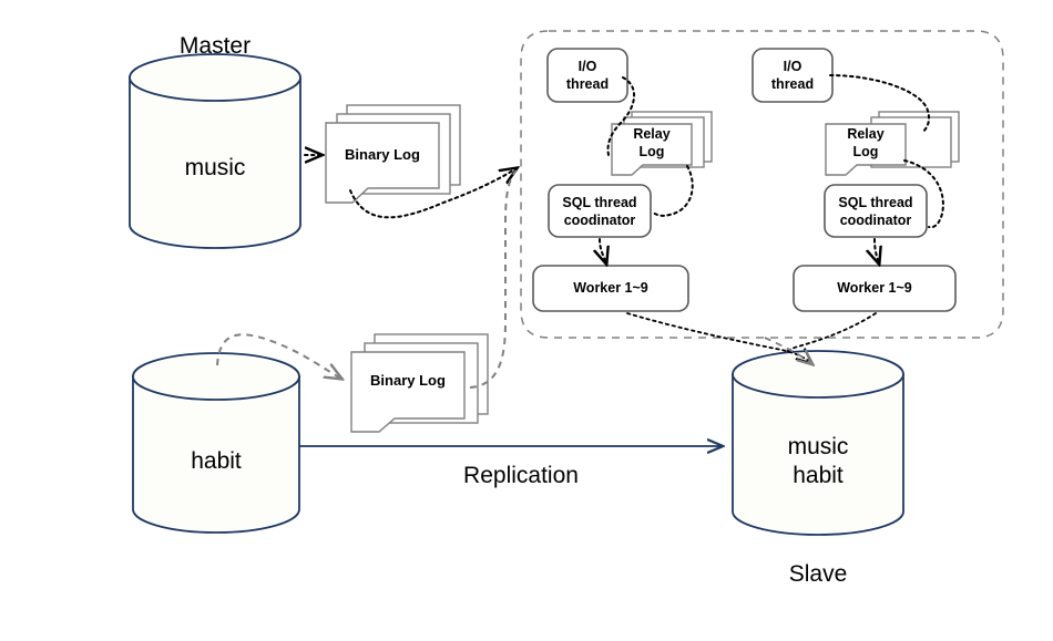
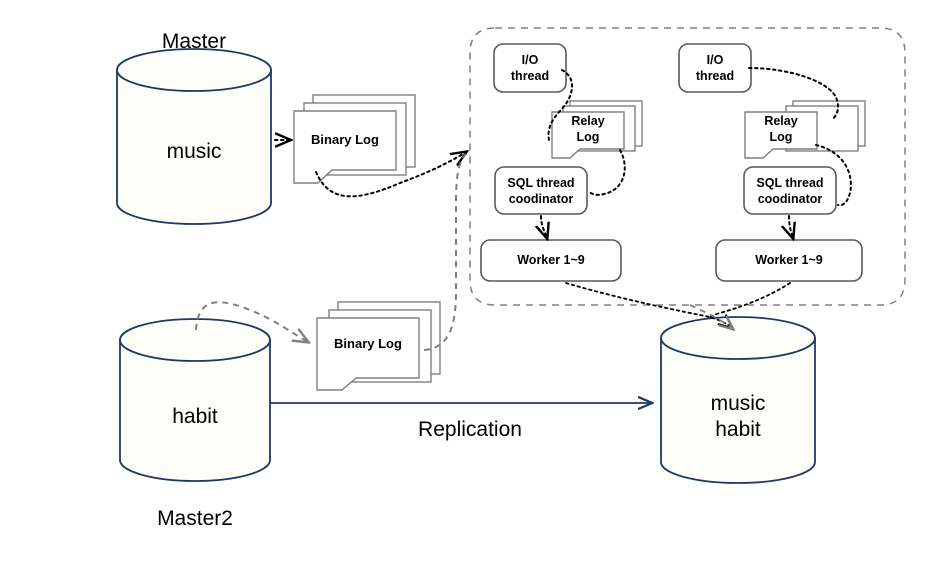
  Master
  music
  habit
+ Master2
  music
  habit
- Slave
  Binary Log
  Binary Log
  I/O
  thread
  Relay
  Log
  SQL thread
  coodinator
  Worker 1~9
  I/O
  thread
  Relay
  Log
  SQL thread
  coodinator
  Worker 1~9
  Replication
